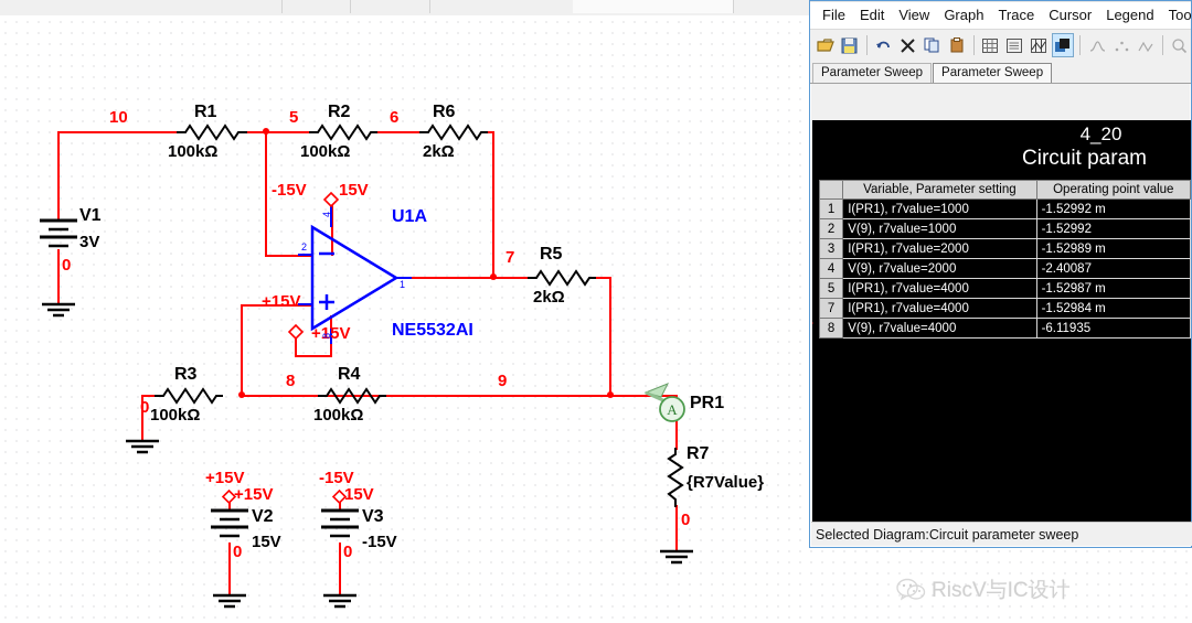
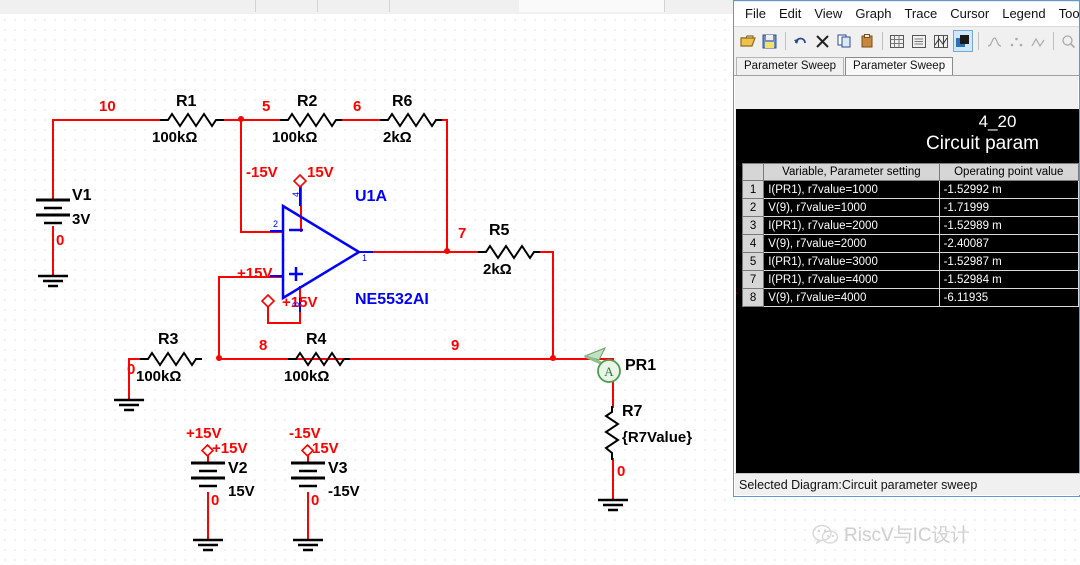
  A
  10
  R1
  100kΩ
  5
  R2
  100kΩ
  6
  R6
  2kΩ
  V1
  3V
  0
  -15V
  15V
  U1A
  NE5532AI
  +15V
  +15V
  7
  R5
  2kΩ
  R3
  100kΩ
  0
  8
  R4
  100kΩ
  9
  PR1
  R7
  {R7Value}
  0
  +15V
  -15V
  +15V
  15V
  V2
  15V
  V3
  -15V
  0
  0
  2
  1
  RiscV与IC设计
  File
  Edit
  View
  Graph
  Trace
  Cursor
  Legend
  Too
  Parameter Sweep
  Parameter Sweep
  4_20
  Circuit param
  	Variable, Parameter setting	Operating point value
  1	I(PR1), r7value=1000	-1.52992 m
- 2	V(9), r7value=1000	-1.52992
+ 2	V(9), r7value=1000	-1.71999
  3	I(PR1), r7value=2000	-1.52989 m
  4	V(9), r7value=2000	-2.40087
- 5	I(PR1), r7value=4000	-1.52987 m
+ 5	I(PR1), r7value=3000	-1.52987 m
  7	I(PR1), r7value=4000	-1.52984 m
  8	V(9), r7value=4000	-6.11935
  Selected Diagram:Circuit parameter sweep
